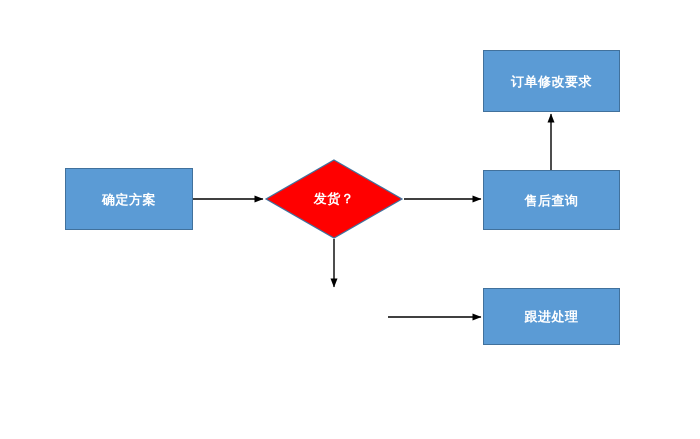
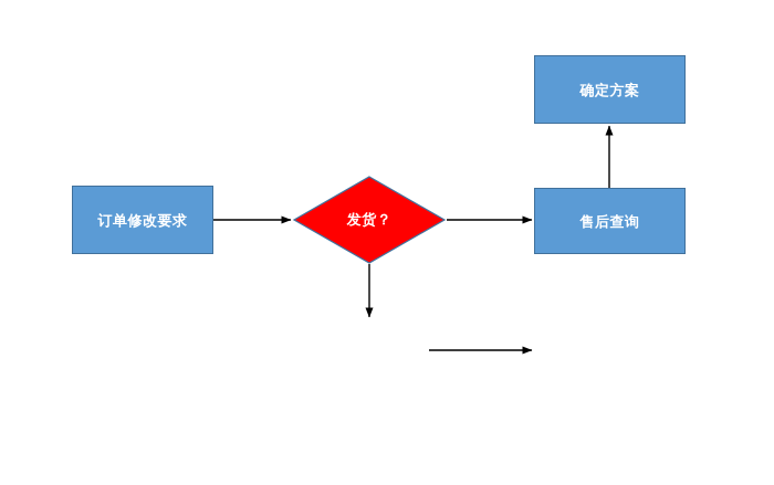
- 确定方案
+ 订单修改要求
  发货？
  售后查询
- 订单修改要求
+ 确定方案
- 跟进处理
